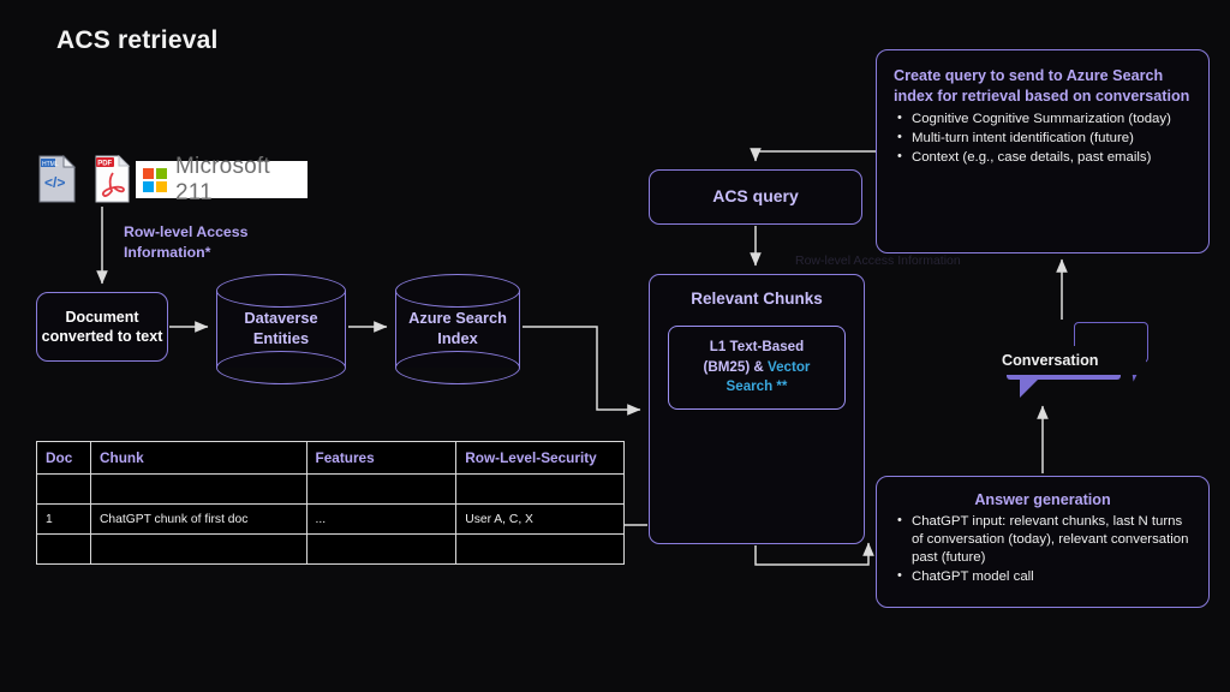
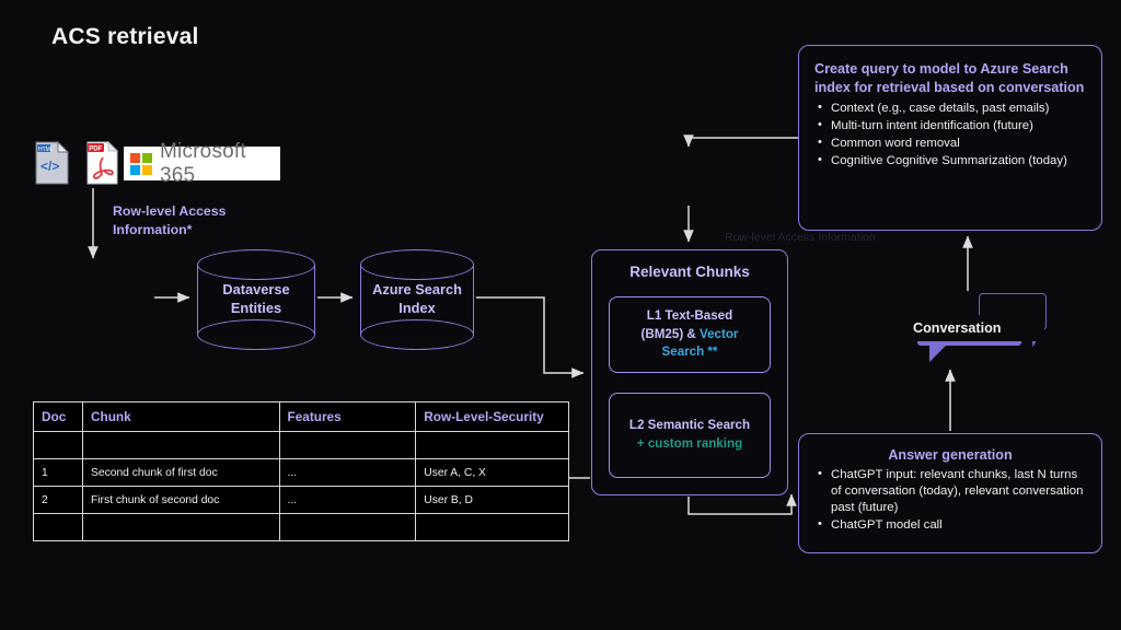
  ACS retrieval
  </>
- Microsoft 211
+ Microsoft 365
  Row-level Access Information*
  Row-level Access Information
- Document converted to text
  Dataverse Entities
  Azure Search Index
- ACS query
  Relevant Chunks
  L1 Text-Based
  (BM25) & Vector
  Search **
+ L2 Semantic Search
+ + custom ranking
- Create query to send to Azure Search index for retrieval based on conversation
+ Create query to model to Azure Search index for retrieval based on conversation
- Cognitive Cognitive Summarization (today)
+ Context (e.g., case details, past emails)
  Multi-turn intent identification (future)
+ Common word removal
- Context (e.g., case details, past emails)
+ Cognitive Cognitive Summarization (today)
  Answer generation
  ChatGPT input: relevant chunks, last N turns of conversation (today), relevant conversation past (future)
  ChatGPT model call
  Conversation
  Doc	Chunk	Features	Row-Level-Security
- 1	ChatGPT chunk of first doc	...	User A, C, X
+ 1	Second chunk of first doc	...	User A, C, X
+ 2	First chunk of second doc	...	User B, D
